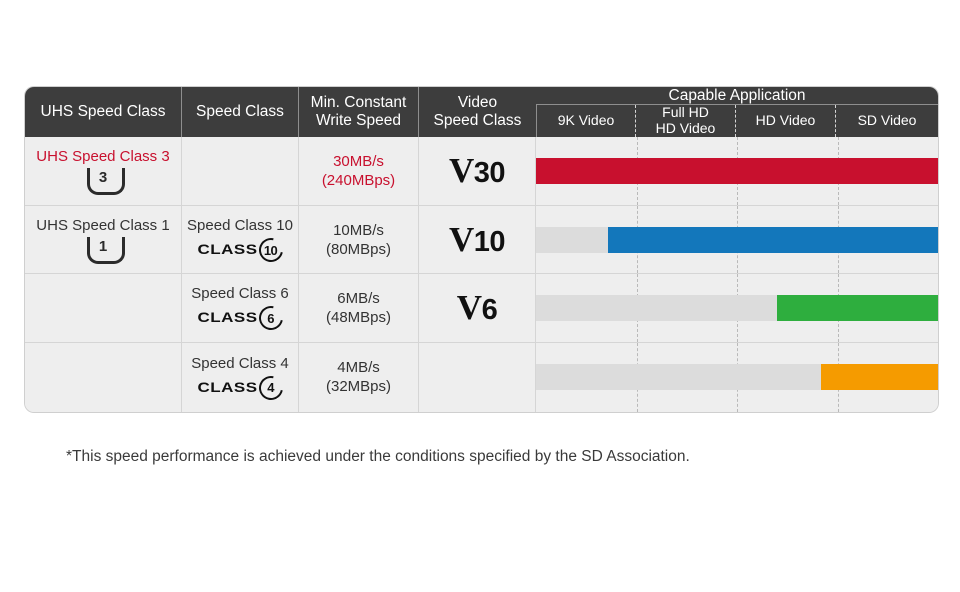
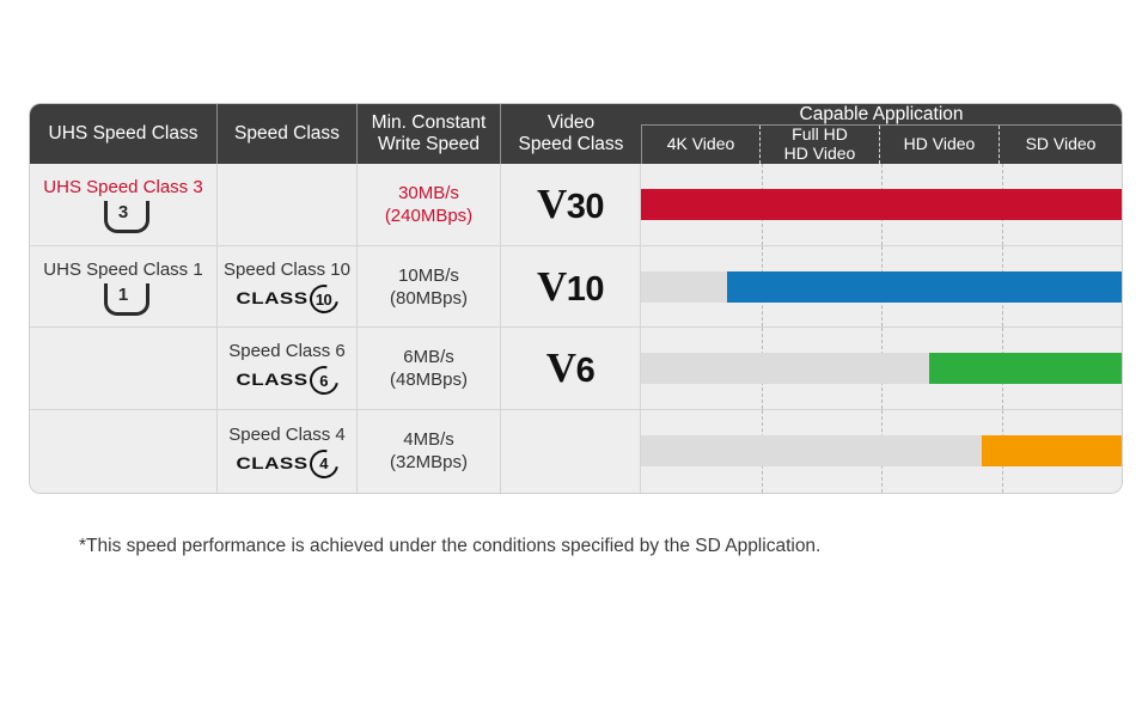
  UHS Speed Class	Speed Class	Min. Constant Write Speed	Video Speed Class	Capable Application
- 9K Video	Full HD HD Video	HD Video	SD Video
+ 4K Video	Full HD HD Video	HD Video	SD Video
  UHS Speed Class 3 3		30MB/s (240MBps)	V30
  UHS Speed Class 1 1	Speed Class 10 CLASS 10	10MB/s (80MBps)	V10
  	Speed Class 6 CLASS 6	6MB/s (48MBps)	V6
  	Speed Class 4 CLASS 4	4MB/s (32MBps)
- *This speed performance is achieved under the conditions specified by the SD Association.
+ *This speed performance is achieved under the conditions specified by the SD Application.
